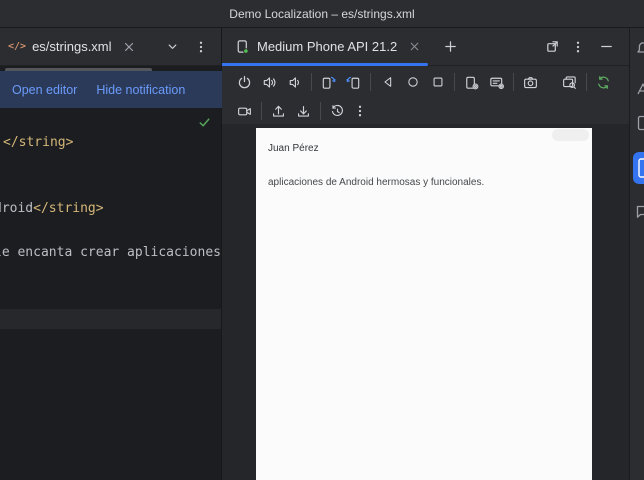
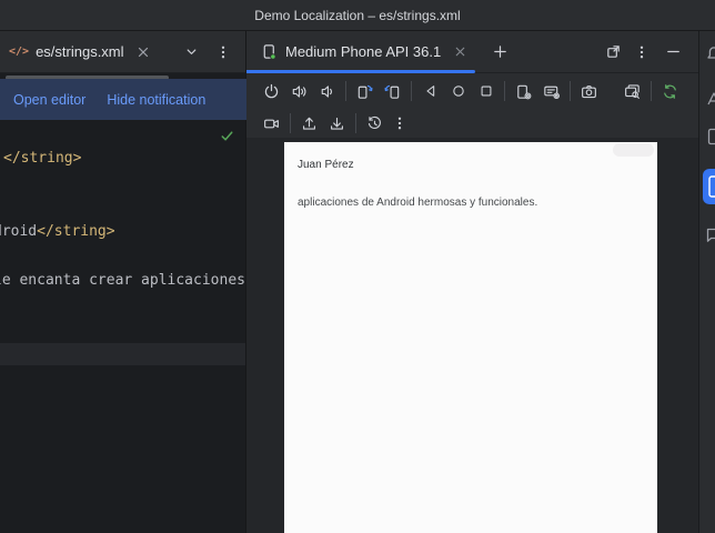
  Demo Localization – es/strings.xml
  </>
  es/strings.xml
  Open editor
  Hide notification
  </string>
  roid</string>
  e encanta crear aplicaciones
- Medium Phone API 21.2
+ Medium Phone API 36.1
  Juan Pérez
  aplicaciones de Android hermosas y funcionales.
